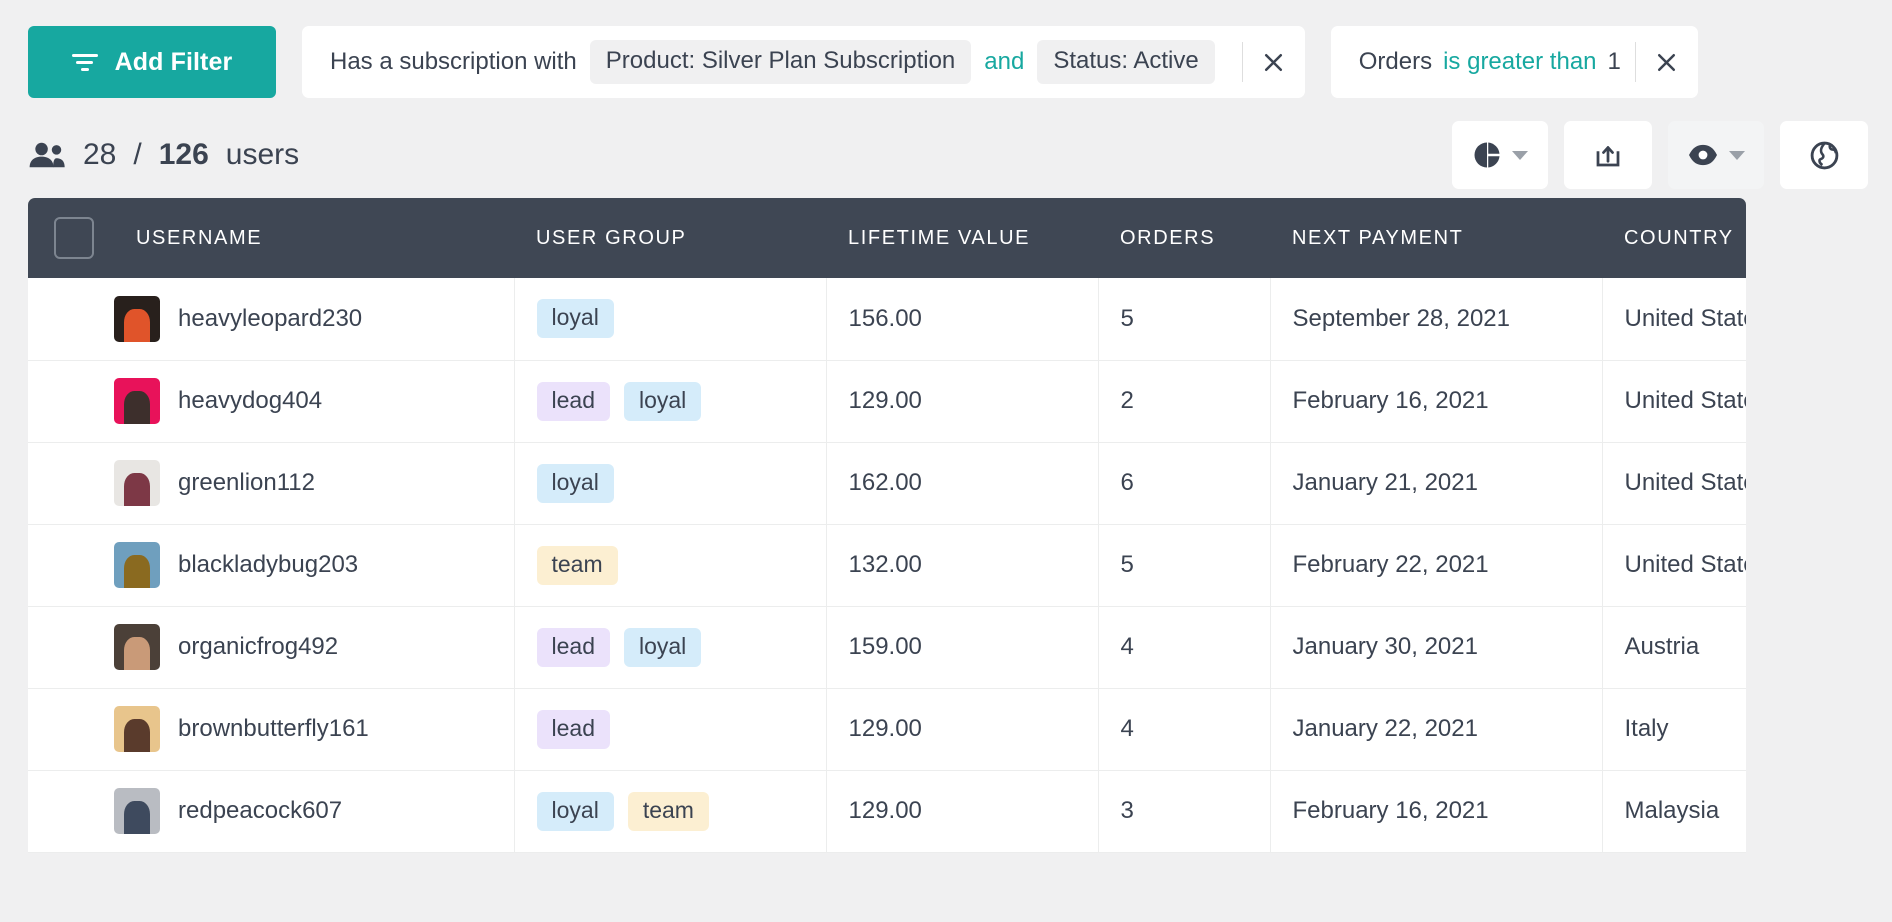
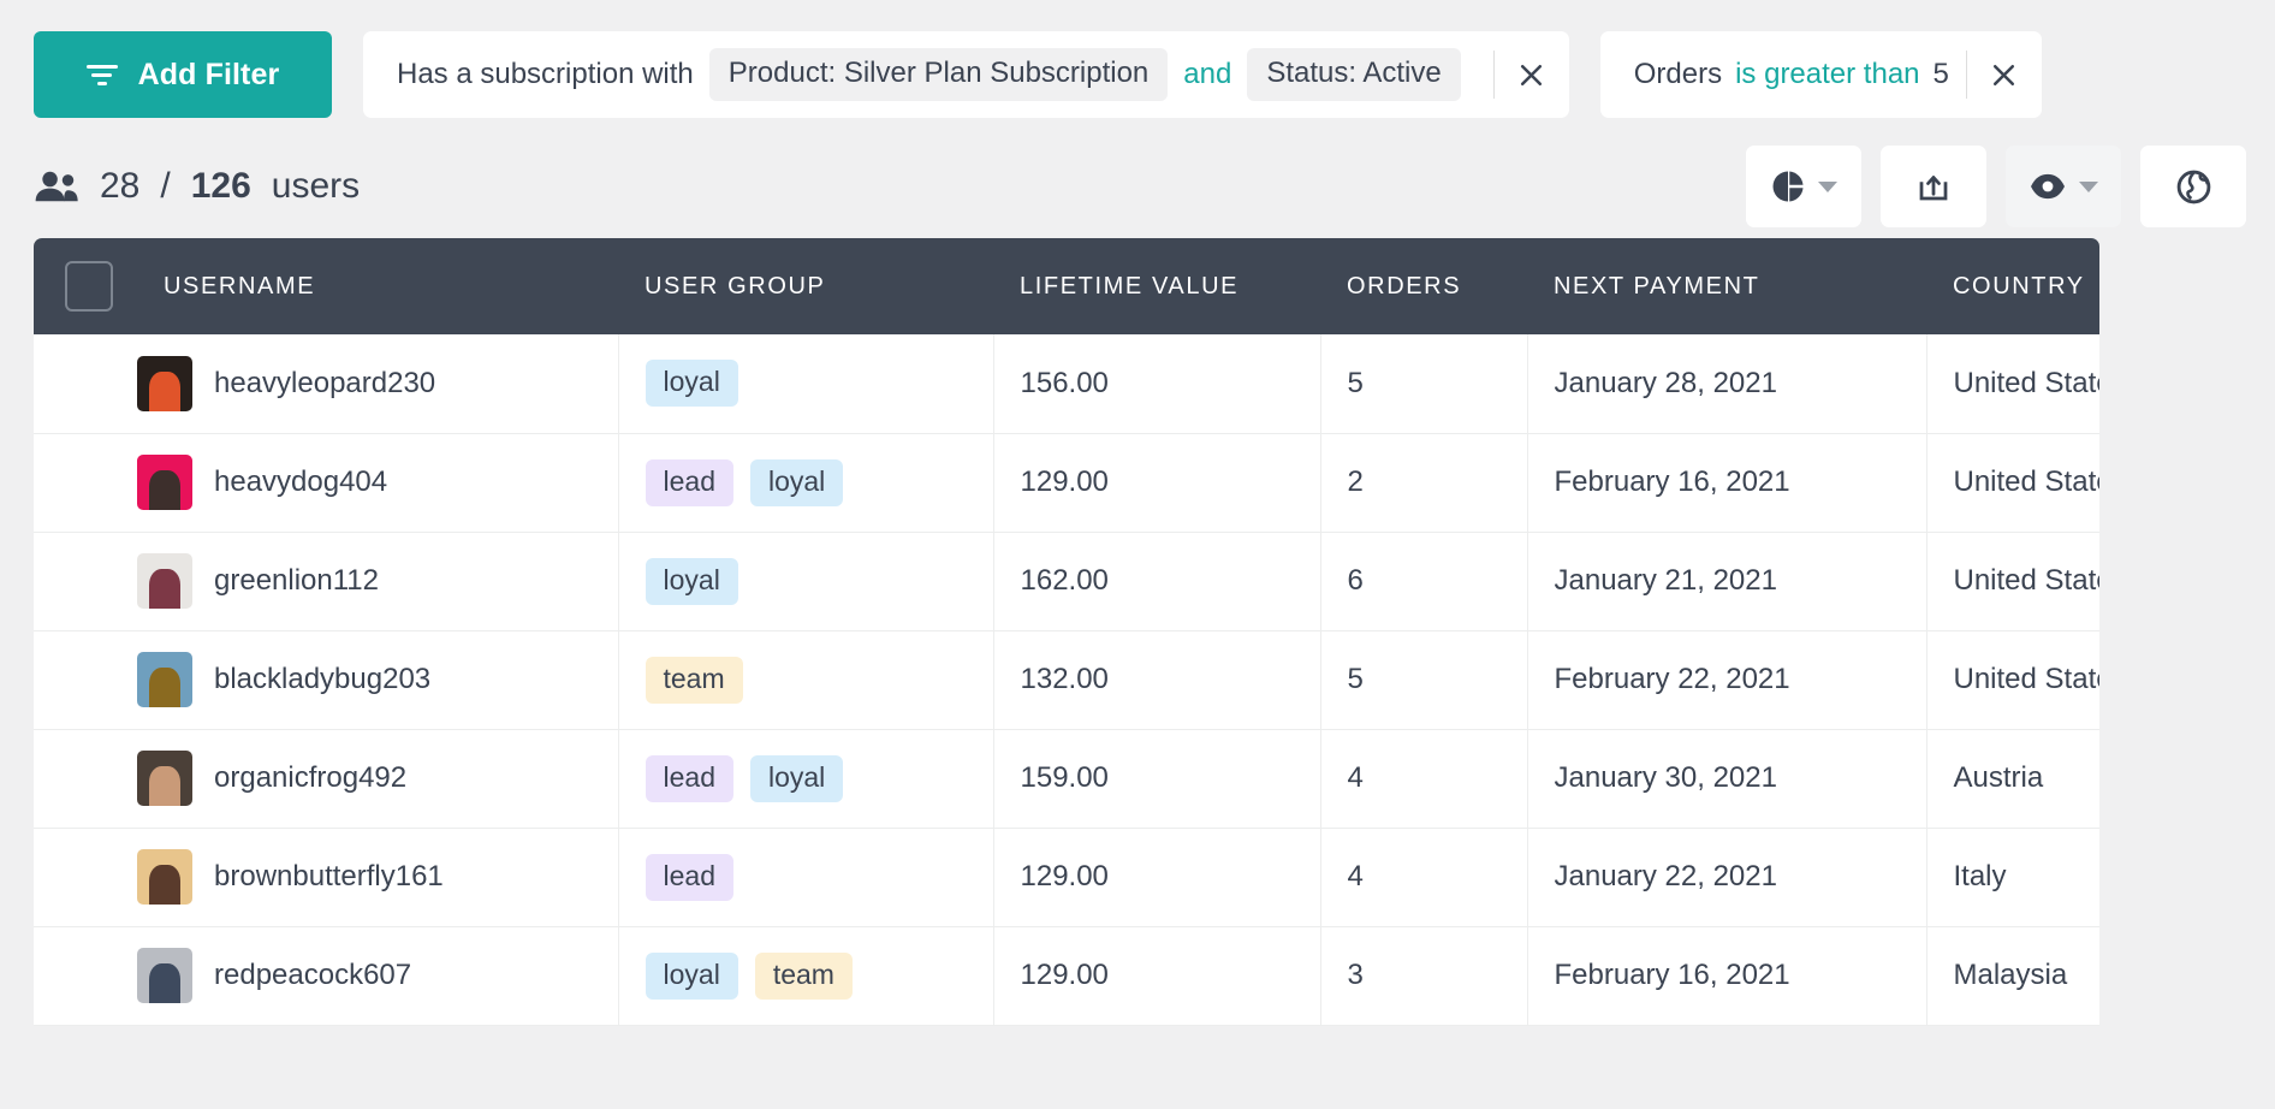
  Add Filter
  Has a subscription with
  Product: Silver Plan Subscription
  and
  Status: Active
  Orders
  is greater than
- 1
+ 5
  28
  /
  126
  users
  	USERNAME	USER GROUP	LIFETIME VALUE	ORDERS	NEXT PAYMENT	COUNTRY
- 	heavyleopard230	loyal	156.00	5	September 28, 2021	United Stat
+ 	heavyleopard230	loyal	156.00	5	January 28, 2021	United Stat
  	heavydog404	lead loyal	129.00	2	February 16, 2021	United Stat
  	greenlion112	loyal	162.00	6	January 21, 2021	United Stat
  	blackladybug203	team	132.00	5	February 22, 2021	United Stat
  	organicfrog492	lead loyal	159.00	4	January 30, 2021	Austria
  	brownbutterfly161	lead	129.00	4	January 22, 2021	Italy
  	redpeacock607	loyal team	129.00	3	February 16, 2021	Malaysia
